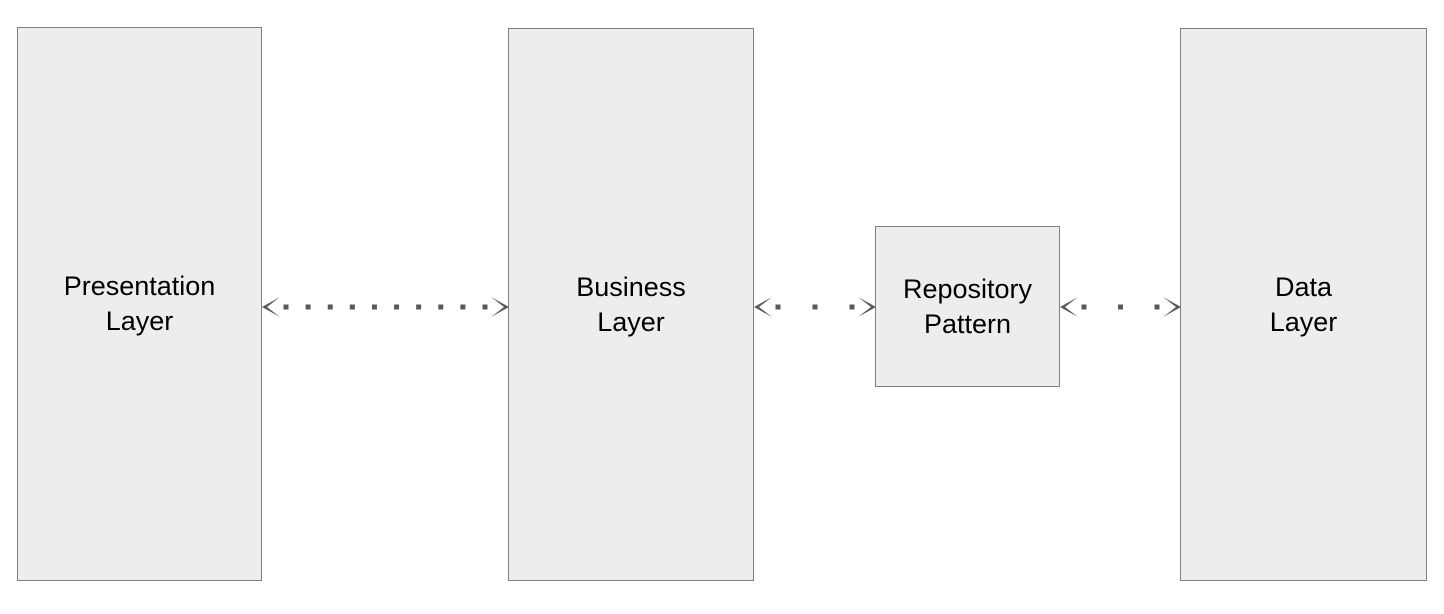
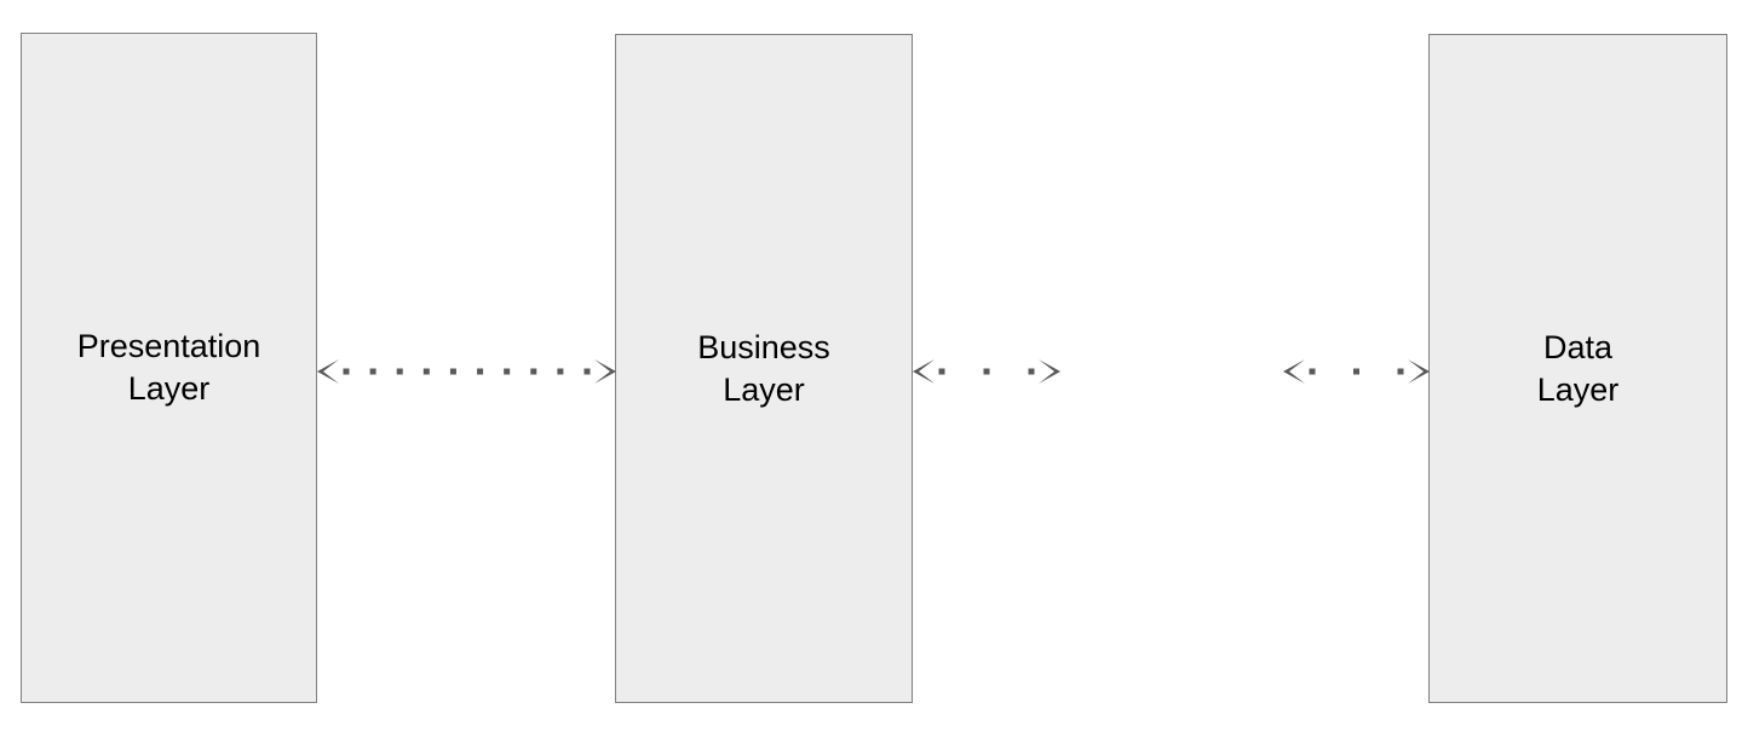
  Presentation
  Layer
  Business
  Layer
- Repository
- Pattern
  Data
  Layer
